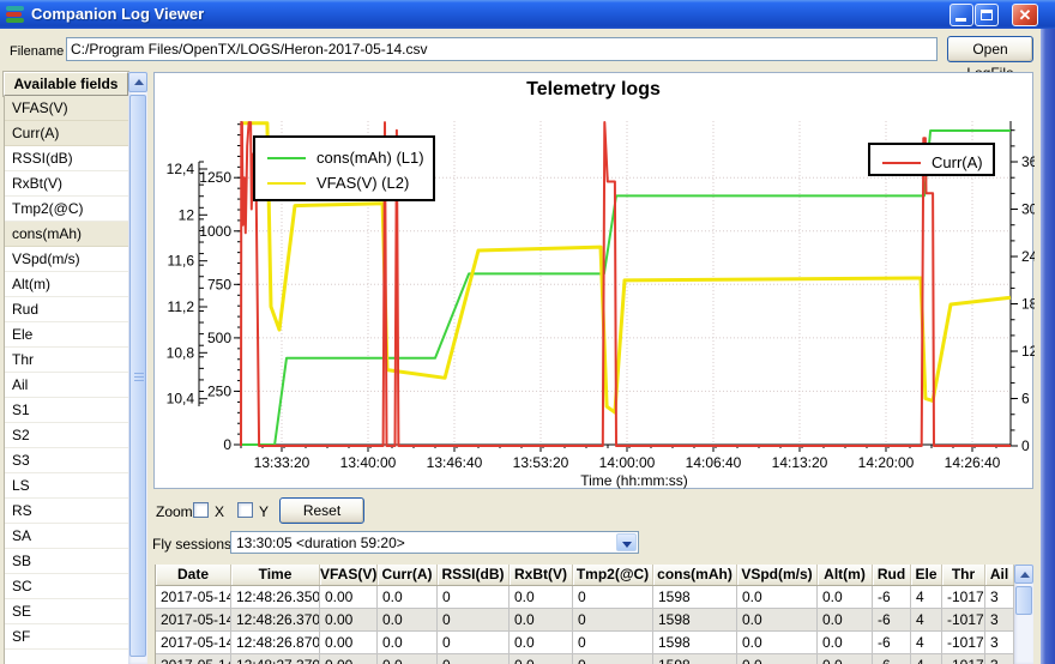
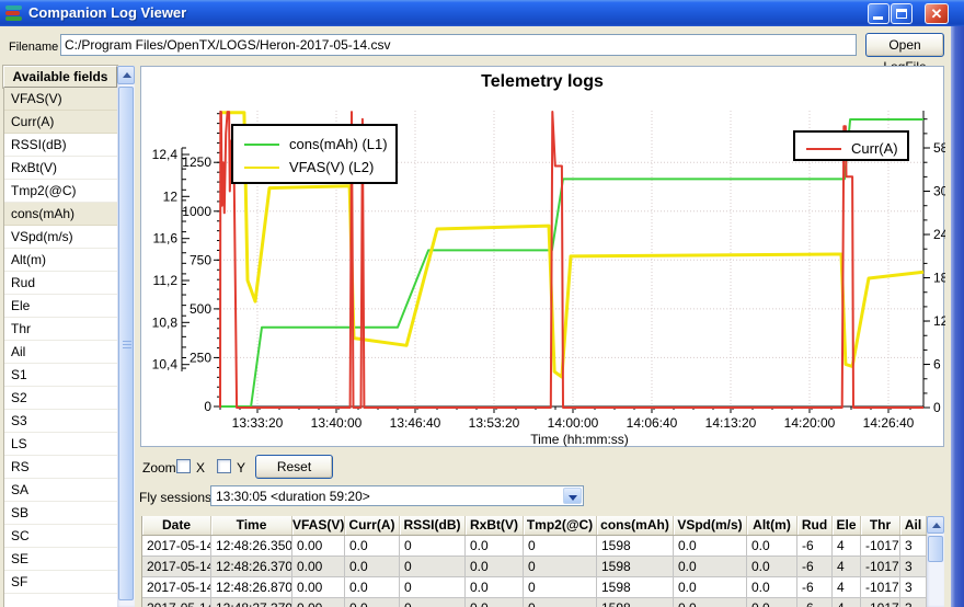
  Companion Log Viewer
  ✕
  Filename
  C:/Program Files/OpenTX/LOGS/Heron-2017-05-14.csv
  Available fields
  VFAS(V)
  Curr(A)
  RSSI(dB)
  RxBt(V)
  Tmp2(@C)
  cons(mAh)
  VSpd(m/s)
  Alt(m)
  Rud
  Ele
  Thr
  Ail
  S1
  S2
  S3
  LS
  RS
  SA
  SB
  SC
  SE
  SF
  Telemetry logs
  12,4
  12
  11,6
  11,2
  10,8
  10,4
  1250
  1000
  750
  500
  250
  0
- 36
+ 58
  30
  24
  18
  12
  6
  0
  13:33:20
  13:40:00
  13:46:40
  13:53:20
  14:00:00
  14:06:40
  14:13:20
  14:20:00
  14:26:40
  Time (hh:mm:ss)
  cons(mAh) (L1)
  VFAS(V) (L2)
  Curr(A)
  Zoom
  X
  Y
  Reset
  Fly sessions
  13:30:05 <duration 59:20>
  Date
  Time
  VFAS(V)
  Curr(A)
  RSSI(dB)
  RxBt(V)
  Tmp2(@C)
  cons(mAh)
  VSpd(m/s)
  Alt(m)
  Rud
  Ele
  Thr
  Ail
  2017-05-14
  12:48:26.350
  0.00
  0.0
  0
  0.0
  0
  1598
  0.0
  0.0
  -6
  4
  -1017
  3
  2017-05-14
  12:48:26.370
  0.00
  0.0
  0
  0.0
  0
  1598
  0.0
  0.0
  -6
  4
  -1017
  3
  2017-05-14
  12:48:26.870
  0.00
  0.0
  0
  0.0
  0
  1598
  0.0
  0.0
  -6
  4
  -1017
  3
